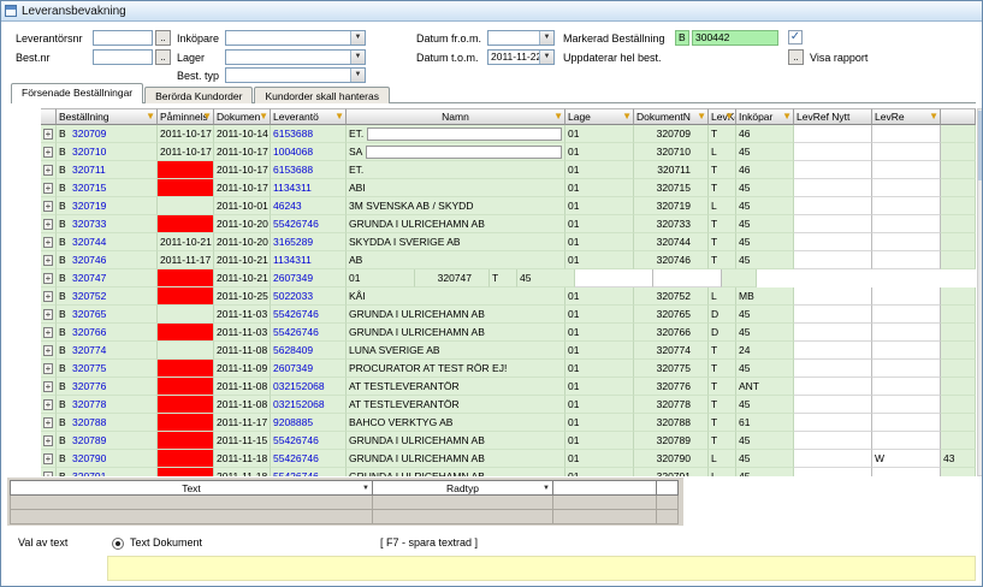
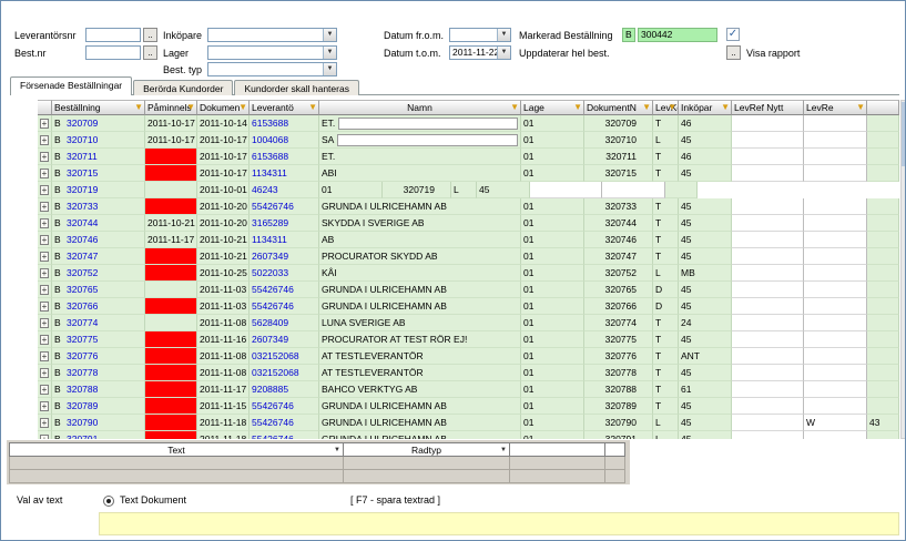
- Leveransbevakning
  Leverantörsnr
  ..
  Inköpare
  Datum fr.o.m.
  Markerad Beställning
  B
  300442
  ✓
  Best.nr
  ..
  Lager
  Datum t.o.m.
  2011-11-2
  Uppdaterar hel best.
  ..
  Visa rapport
  Best. typ
  Försenade Beställningar
  Berörda Kundorder
  Kundorder skall hanteras
  Beställning
  ▼
  Påminnels
  ▼
  Dokumen
  ▼
  Leverantö
  ▼
  Namn
  ▼
  Lage
  ▼
  DokumentN
  ▼
  LevK
  ▼
  Inköpar
  ▼
  LevRef Nytt
  LevRe
  ▼
  +
  B
  320709
  2011-10-17
  2011-10-14
  6153688
  ET.
  01
  320709
  T
  46
  +
  B
  320710
  2011-10-17
  2011-10-17
  1004068
  SA
  01
  320710
  L
  45
  +
  B
  320711
  2011-10-17
  6153688
  ET.
  01
  320711
  T
  46
  +
  B
  320715
  2011-10-17
  1134311
  ABI
  01
  320715
  T
  45
  +
  B
  320719
  2011-10-01
  46243
- 3M SVENSKA AB / SKYDD
  01
  320719
  L
  45
  +
  B
  320733
  2011-10-20
  55426746
  GRUNDA I ULRICEHAMN AB
  01
  320733
  T
  45
  +
  B
  320744
  2011-10-21
  2011-10-20
  3165289
  SKYDDA I SVERIGE AB
  01
  320744
  T
  45
  +
  B
  320746
  2011-11-17
  2011-10-21
  1134311
  AB
  01
  320746
  T
  45
  +
  B
  320747
  2011-10-21
  2607349
+ PROCURATOR SKYDD AB
  01
  320747
  T
  45
  +
  B
  320752
  2011-10-25
  5022033
  KÅI
  01
  320752
  L
  MB
  +
  B
  320765
  2011-11-03
  55426746
  GRUNDA I ULRICEHAMN AB
  01
  320765
  D
  45
  +
  B
  320766
  2011-11-03
  55426746
  GRUNDA I ULRICEHAMN AB
  01
  320766
  D
  45
  +
  B
  320774
  2011-11-08
  5628409
  LUNA SVERIGE AB
  01
  320774
  T
  24
  +
  B
  320775
- 2011-11-09
+ 2011-11-16
  2607349
  PROCURATOR AT TEST RÖR EJ!
  01
  320775
  T
  45
  +
  B
  320776
  2011-11-08
  032152068
  AT TESTLEVERANTÖR
  01
  320776
  T
  ANT
  +
  B
  320778
  2011-11-08
  032152068
  AT TESTLEVERANTÖR
  01
  320778
  T
  45
  +
  B
  320788
  2011-11-17
  9208885
  BAHCO VERKTYG AB
  01
  320788
  T
  61
  +
  B
  320789
  2011-11-15
  55426746
  GRUNDA I ULRICEHAMN AB
  01
  320789
  T
  45
  +
  B
  320790
  2011-11-18
  55426746
  GRUNDA I ULRICEHAMN AB
  01
  320790
  L
  45
  W
  43
  Text
  Radtyp
  Val av text
  Text Dokument
  [ F7 - spara textrad ]
